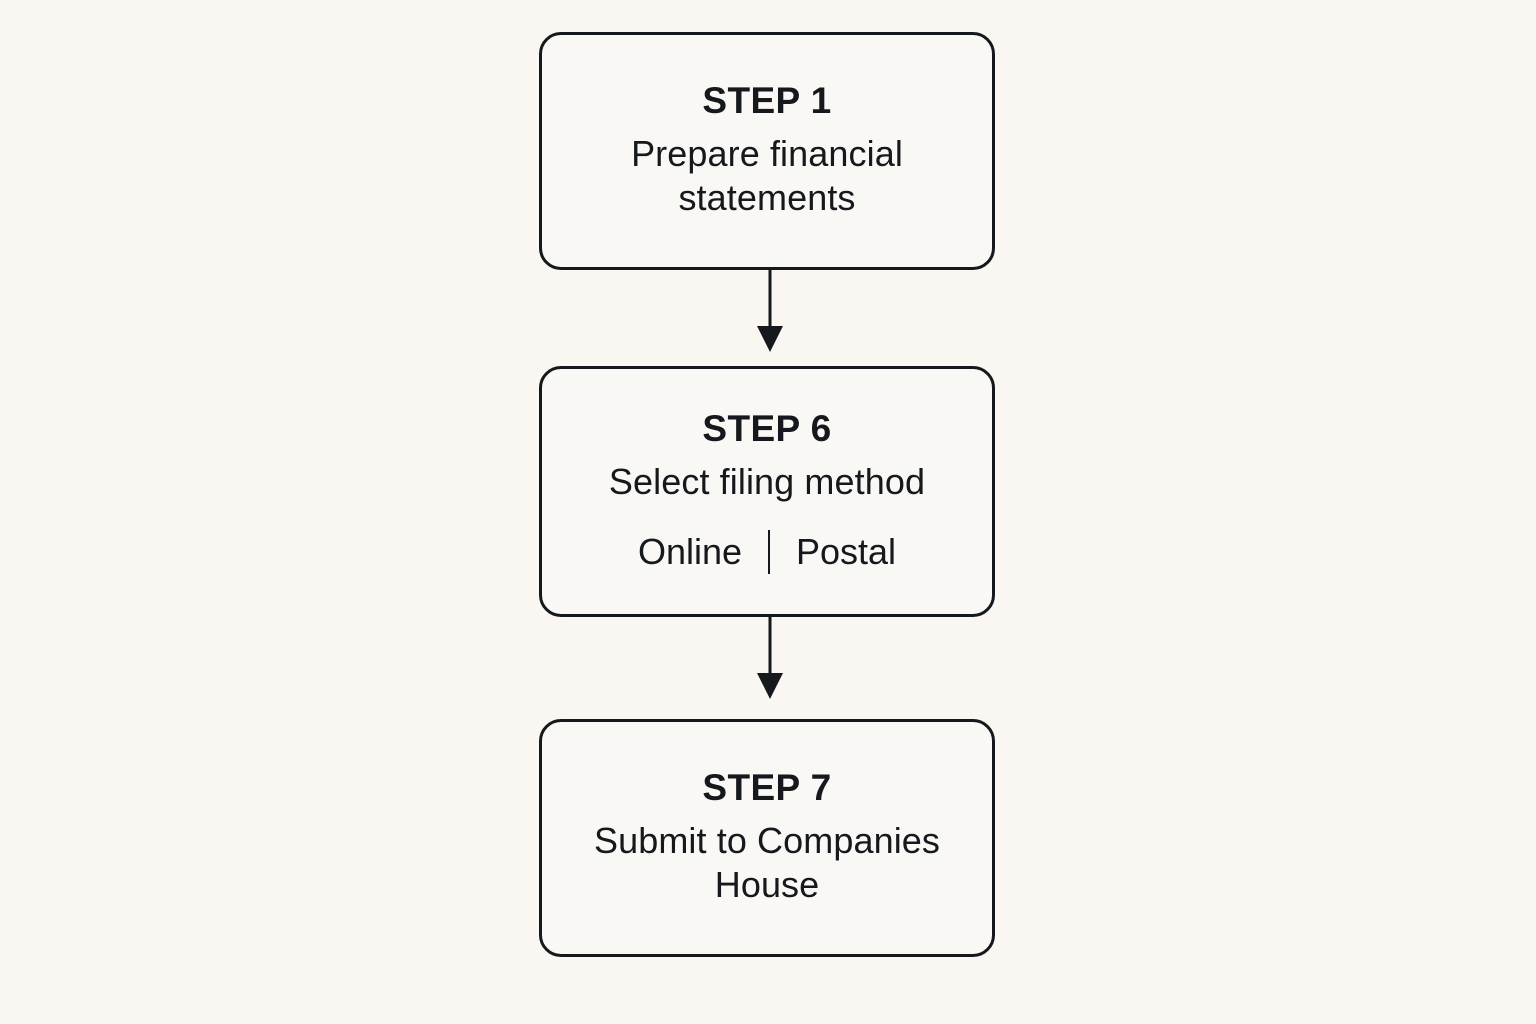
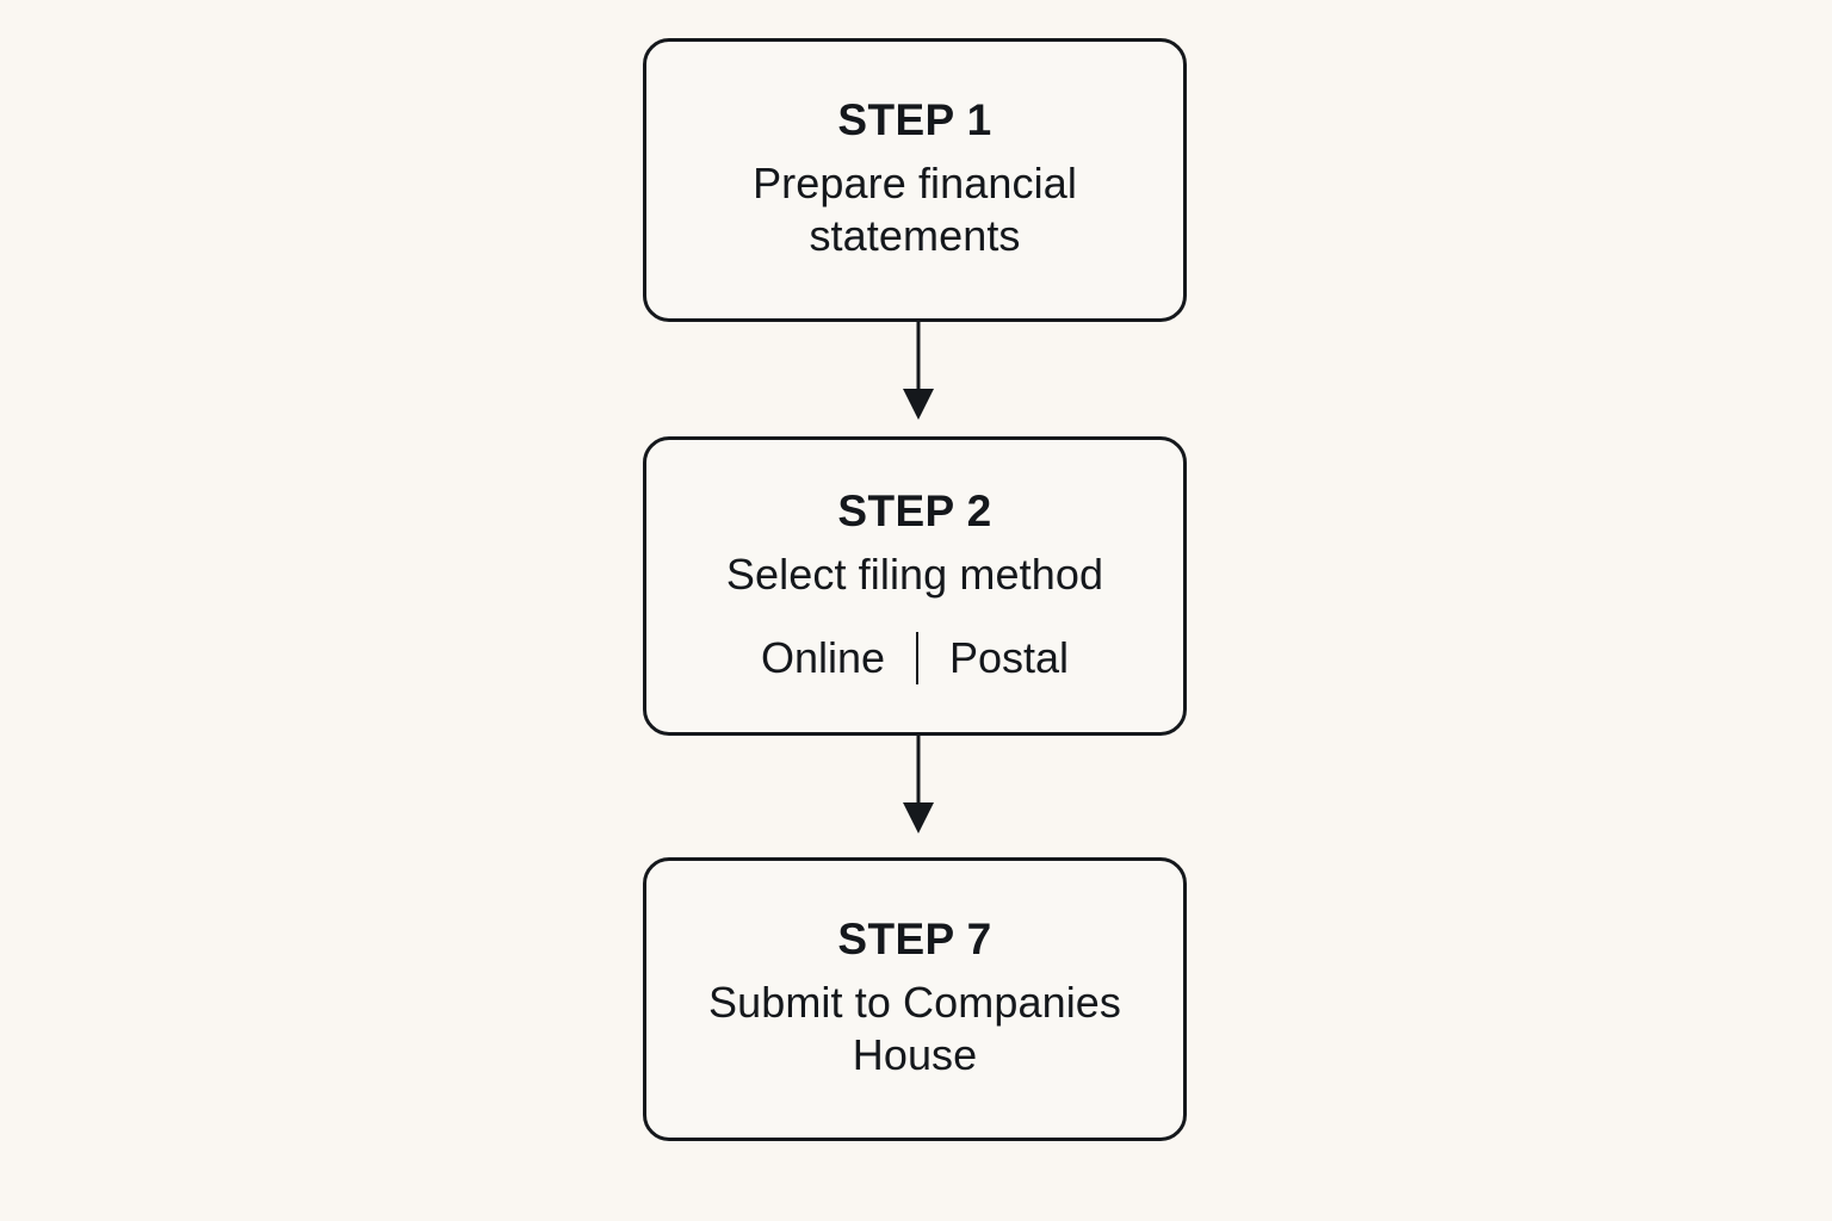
  STEP 1
  Prepare financial statements
- STEP 6
+ STEP 2
  Select filing method
  Online
  Postal
  STEP 7
  Submit to Companies House
